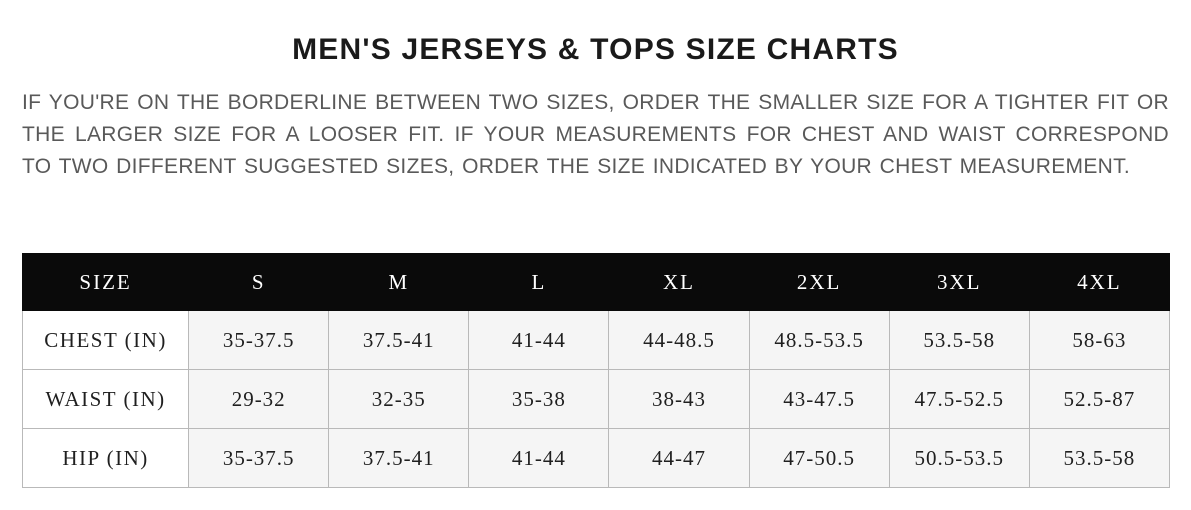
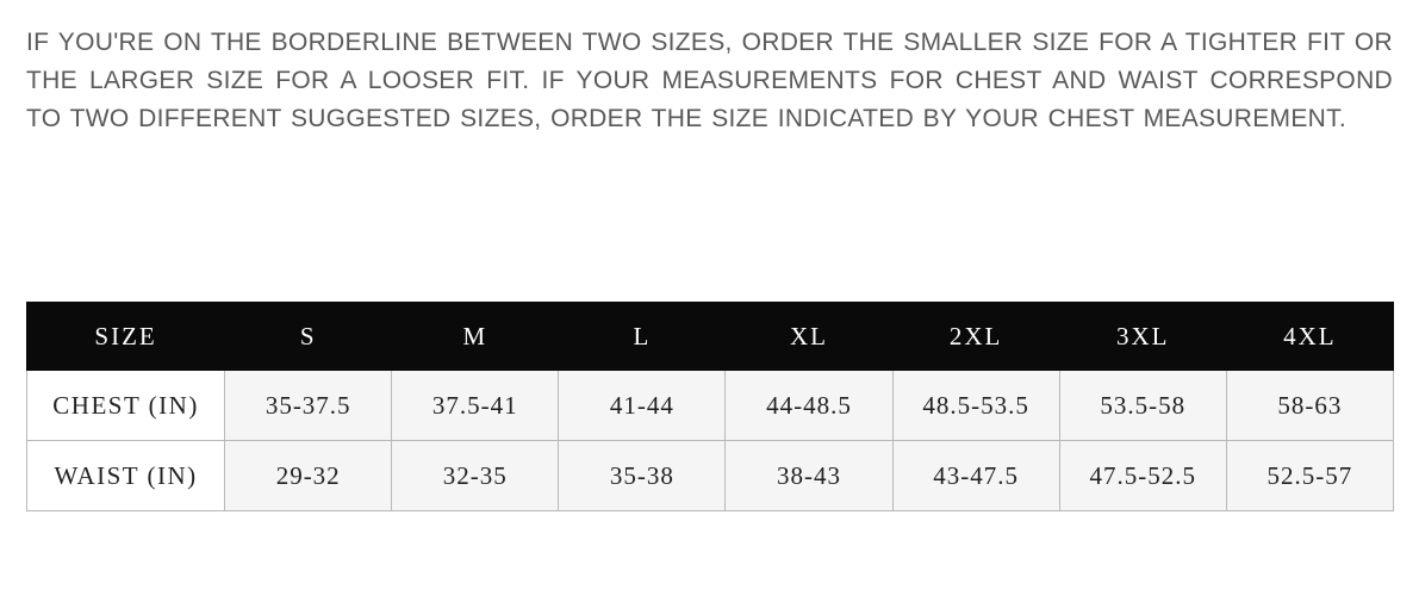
- MEN'S JERSEYS & TOPS SIZE CHARTS
  IF YOU'RE ON THE BORDERLINE BETWEEN TWO SIZES, ORDER THE SMALLER SIZE FOR A TIGHTER FIT OR THE LARGER SIZE FOR A LOOSER FIT. IF YOUR MEASUREMENTS FOR CHEST AND WAIST CORRESPOND TO TWO DIFFERENT SUGGESTED SIZES, ORDER THE SIZE INDICATED BY YOUR CHEST MEASUREMENT.
  SIZE	S	M	L	XL	2XL	3XL	4XL
  CHEST (IN)	35-37.5	37.5-41	41-44	44-48.5	48.5-53.5	53.5-58	58-63
- WAIST (IN)	29-32	32-35	35-38	38-43	43-47.5	47.5-52.5	52.5-87
+ WAIST (IN)	29-32	32-35	35-38	38-43	43-47.5	47.5-52.5	52.5-57
- HIP (IN)	35-37.5	37.5-41	41-44	44-47	47-50.5	50.5-53.5	53.5-58
